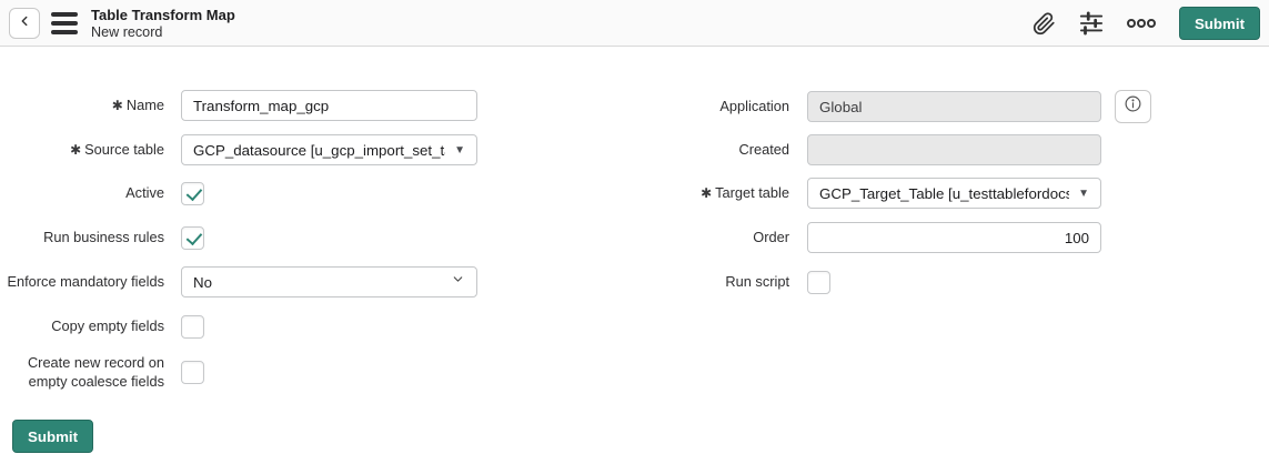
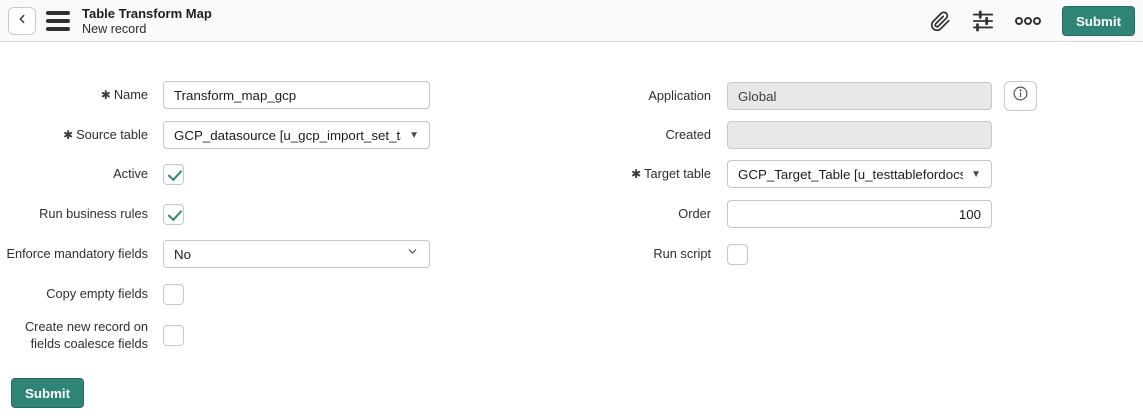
  Table Transform Map
  New record
  Submit
  ✱ Name
  Transform_map_gcp
  ✱ Source table
  GCP_datasource [u_gcp_import_set_t
  ▼
  Active
  Run business rules
  Enforce mandatory fields
  No
  Copy empty fields
- Create new record on empty coalesce fields
+ Create new record on fields coalesce fields
  Application
  Global
  Created
  ✱ Target table
  GCP_Target_Table [u_testtablefordocs
  ▼
  Order
  100
  Run script
  Submit
